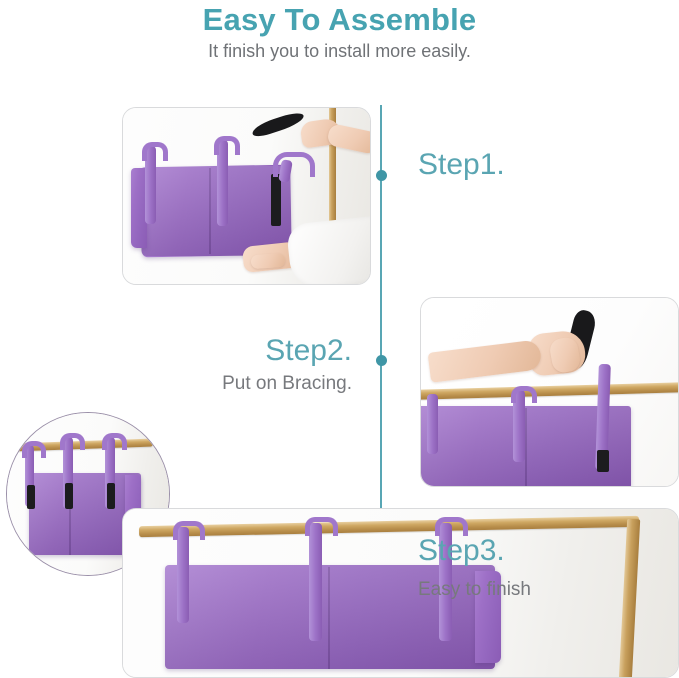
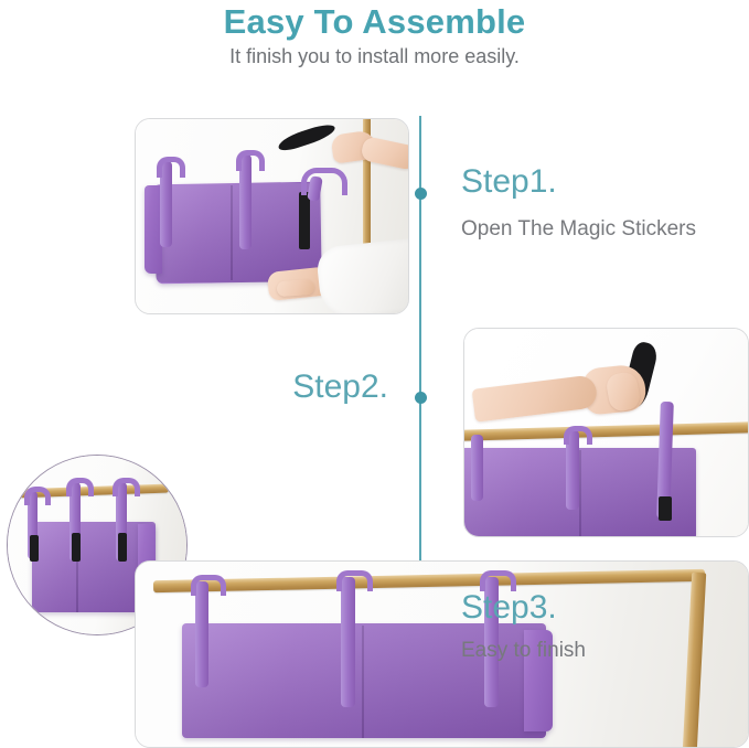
  Easy To Assemble
  It finish you to install more easily.
  Step1.
+ Open The Magic Stickers
  Step2.
- Put on Bracing.
  Step3.
  Easy to finish
